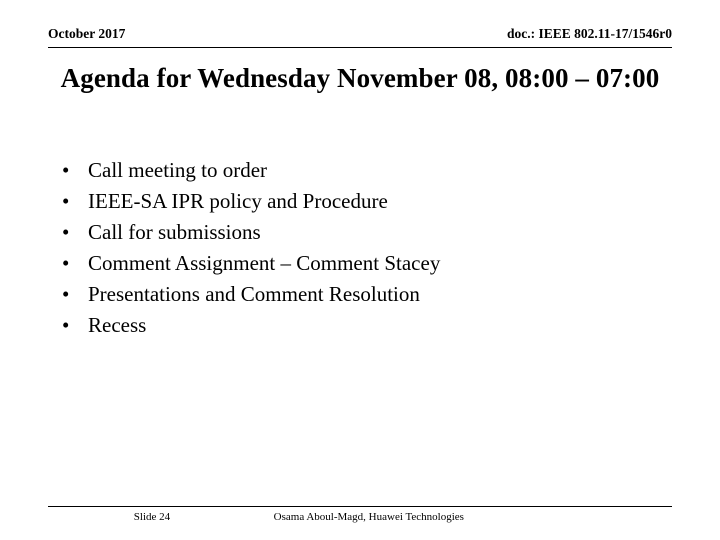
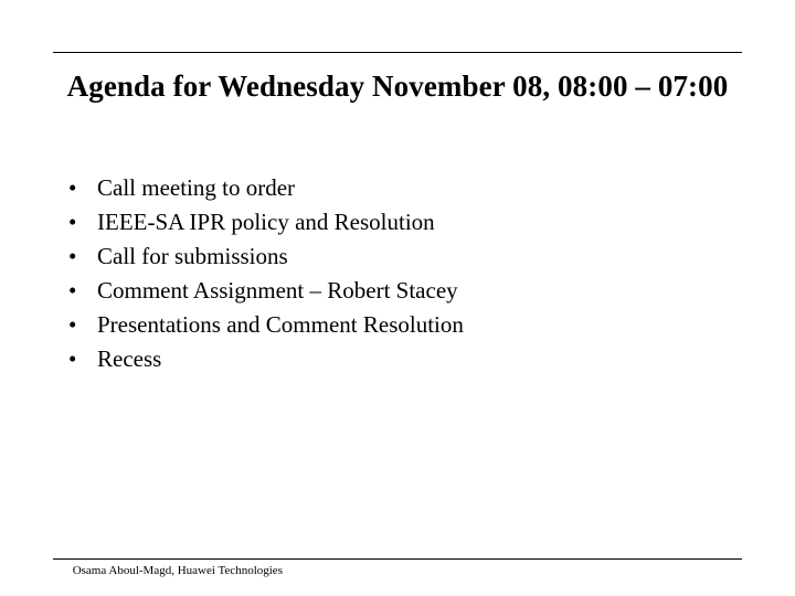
- October 2017
- doc.: IEEE 802.11-17/1546r0
  Agenda for Wednesday November 08, 08:00 – 07:00
  •
  Call meeting to order
  •
- IEEE-SA IPR policy and Procedure
+ IEEE-SA IPR policy and Resolution
  •
  Call for submissions
  •
- Comment Assignment – Comment Stacey
+ Comment Assignment – Robert Stacey
  •
  Presentations and Comment Resolution
  •
  Recess
- Slide 24
  Osama Aboul-Magd, Huawei Technologies
